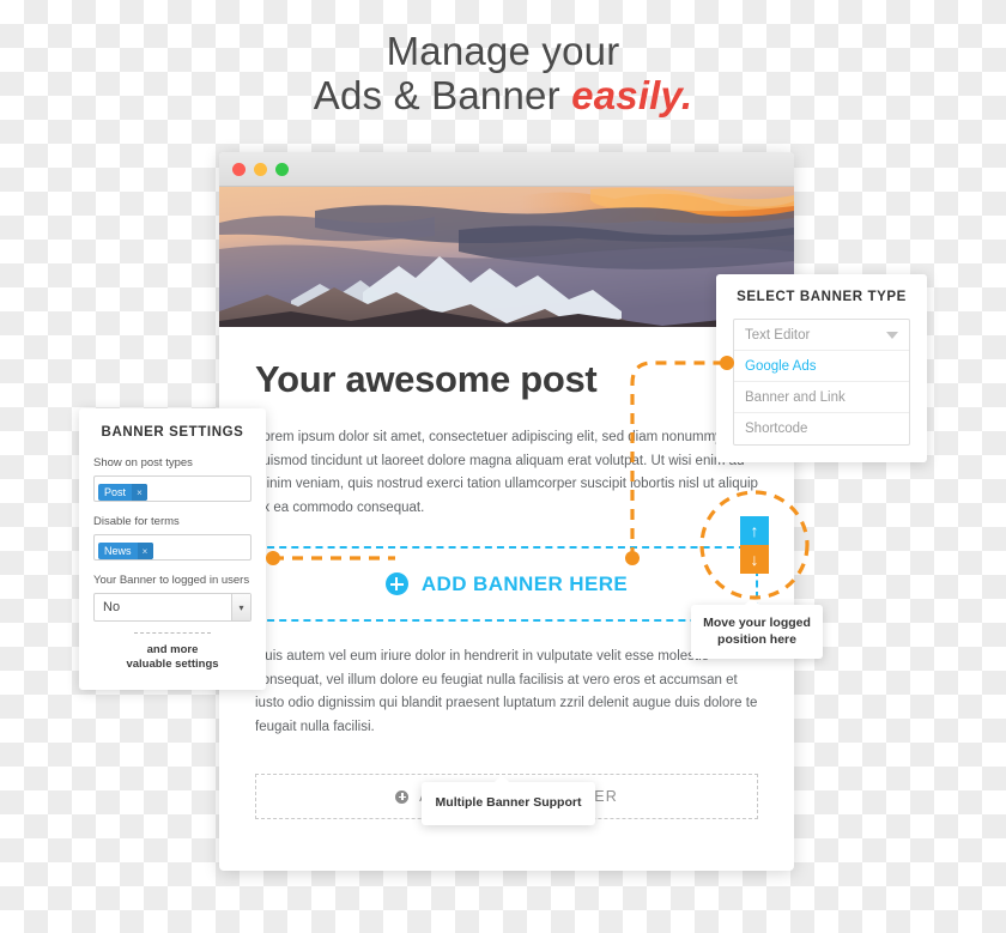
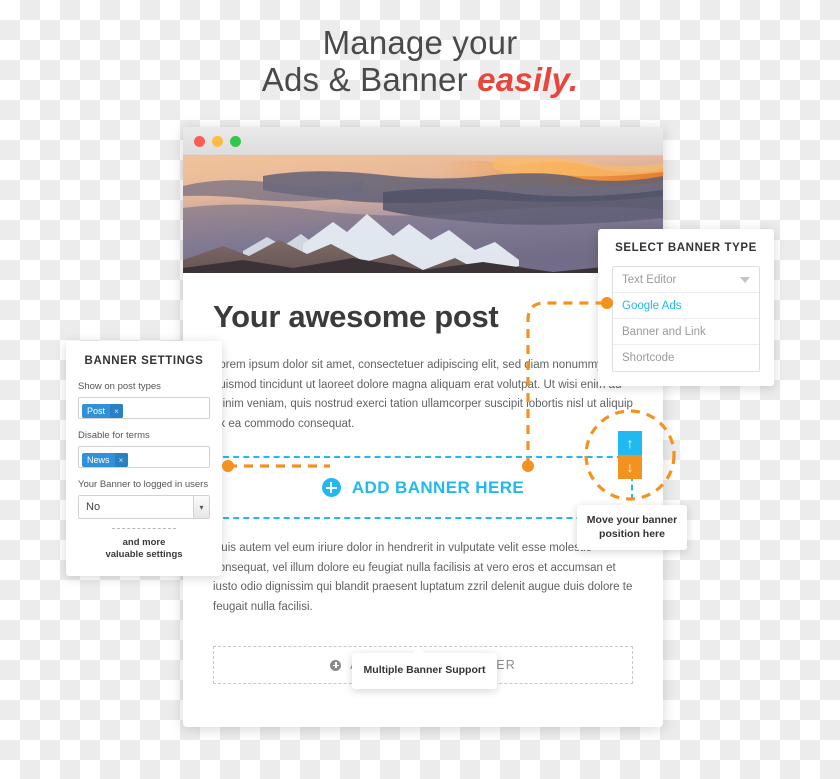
  Manage your
  Ads & Banner easily.
  Your awesome post
  orem ipsum dolor sit amet, consectetuer adipiscing elit, sediam nonumm uismod tincidunt ut laoreet dolore magna aliquam erat volutpat. Ut wisi eni inim veniam, quis nostrud exerci tation ullamcorper suscipit lobortis nisl ut aliquip x ea commodo consequat.
  ADD BANNER HERE
  uis autem vel eum iriure dolor in hendrerit in vulputate velit esse mole nsequat, vel illum dolore eu feugiat nulla facilisis at vero eros et accumsan et iusto odio dignissim qui blandit praesent luptatum zzril delenit augue duis dolore te feugait nulla facilisi.
  BANNER SETTINGS
  Show on post types
  Post
  ×
  Disable for terms
  News
  ×
  Your Banner to logged in users
  No
  ▾
  and more
  valuable settings
  SELECT BANNER TYPE
  Text Editor
  Google Ads
  Banner and Link
  Shortcode
  ↑
  ↓
- Move your logged position here
+ Move your banner position here
  Multiple Banner Support
